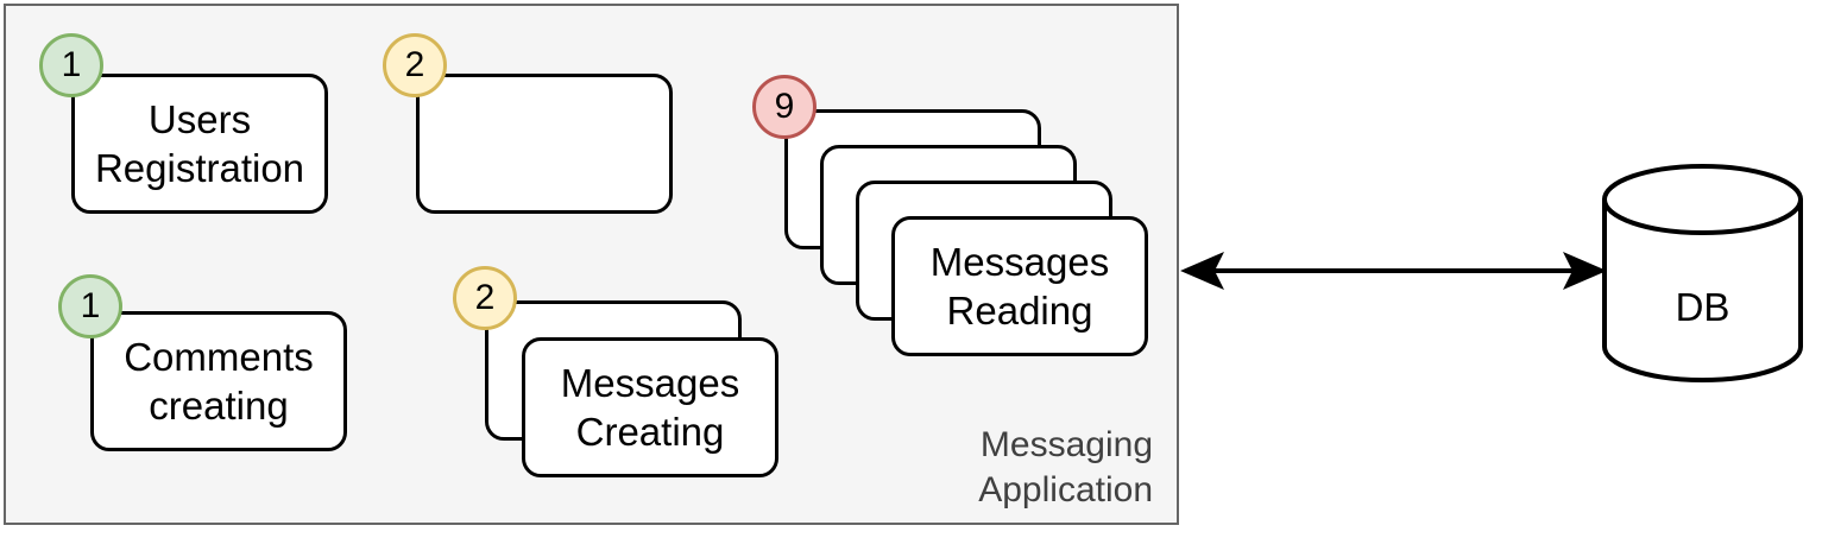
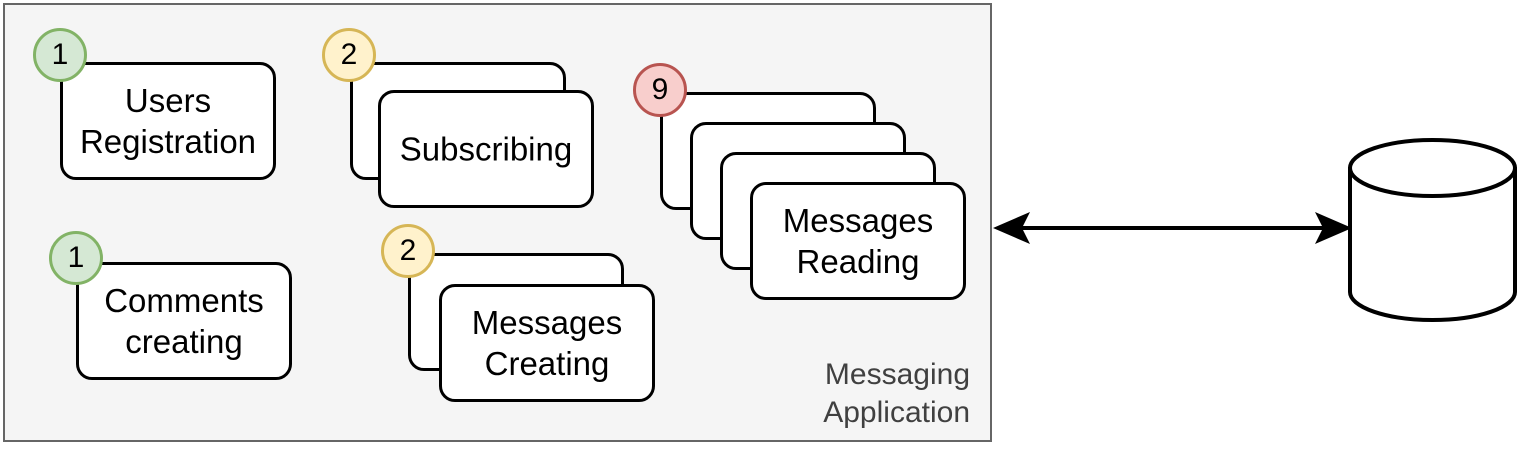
  Messaging
  Application
  Users
  Registration
  1
+ Subscribing
  2
  Messages
  Reading
  9
  Comments
  creating
  1
  Messages
  Creating
  2
- DB
